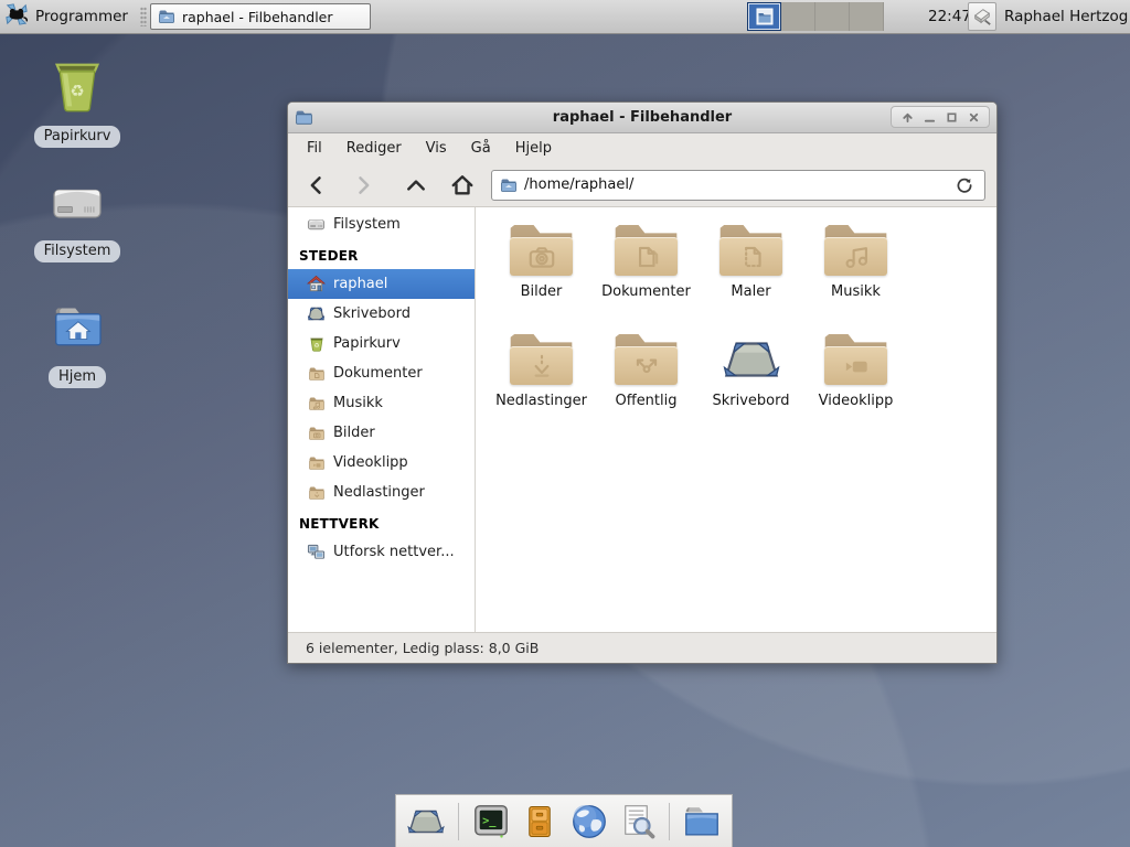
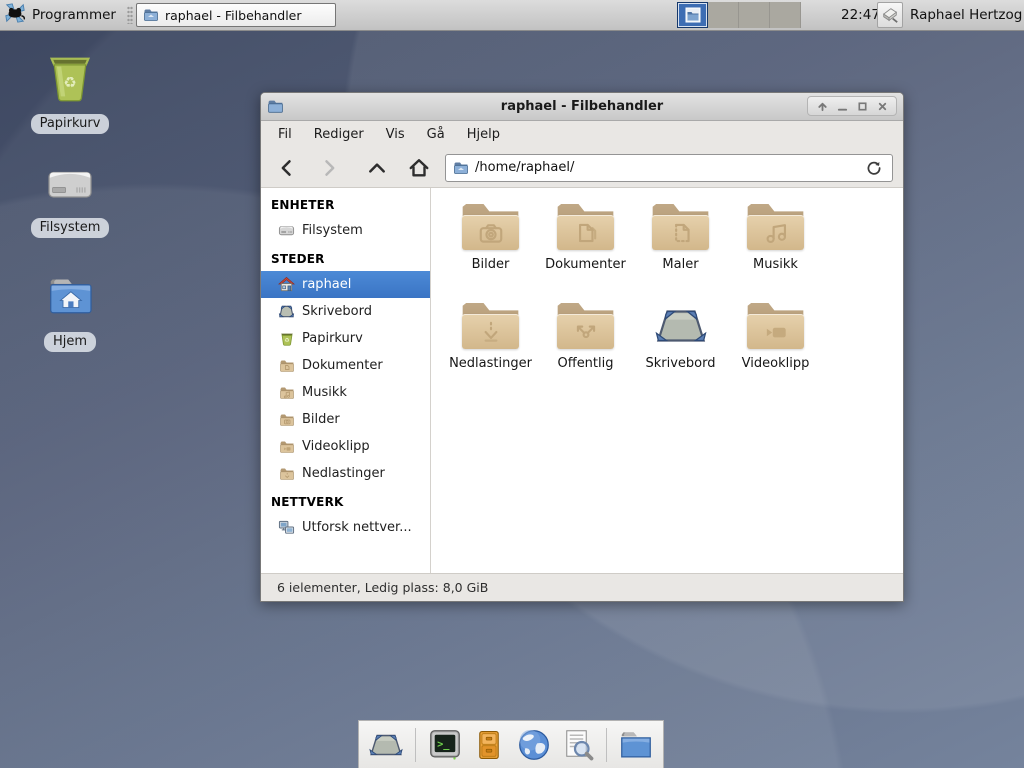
  Programmer
  raphael - Filbehandler
  22:47
  Raphael Hertzog
  ♻
  Papirkurv
  Filsystem
  Hjem
  raphael - Filbehandler
  Fil
  Rediger
  Vis
  Gå
  Hjelp
  /home/raphael/
+ ENHETER
  Filsystem
  STEDER
  raphael
  Skrivebord
  Papirkurv
  Dokumenter
  Musikk
  Bilder
  Videoklipp
  Nedlastinger
  NETTVERK
  Utforsk nettver...
  Bilder
  Dokumenter
  Maler
  Musikk
  Nedlastinger
  Offentlig
  Skrivebord
  Videoklipp
  6 ielementer, Ledig plass: 8,0 GiB
  >_
